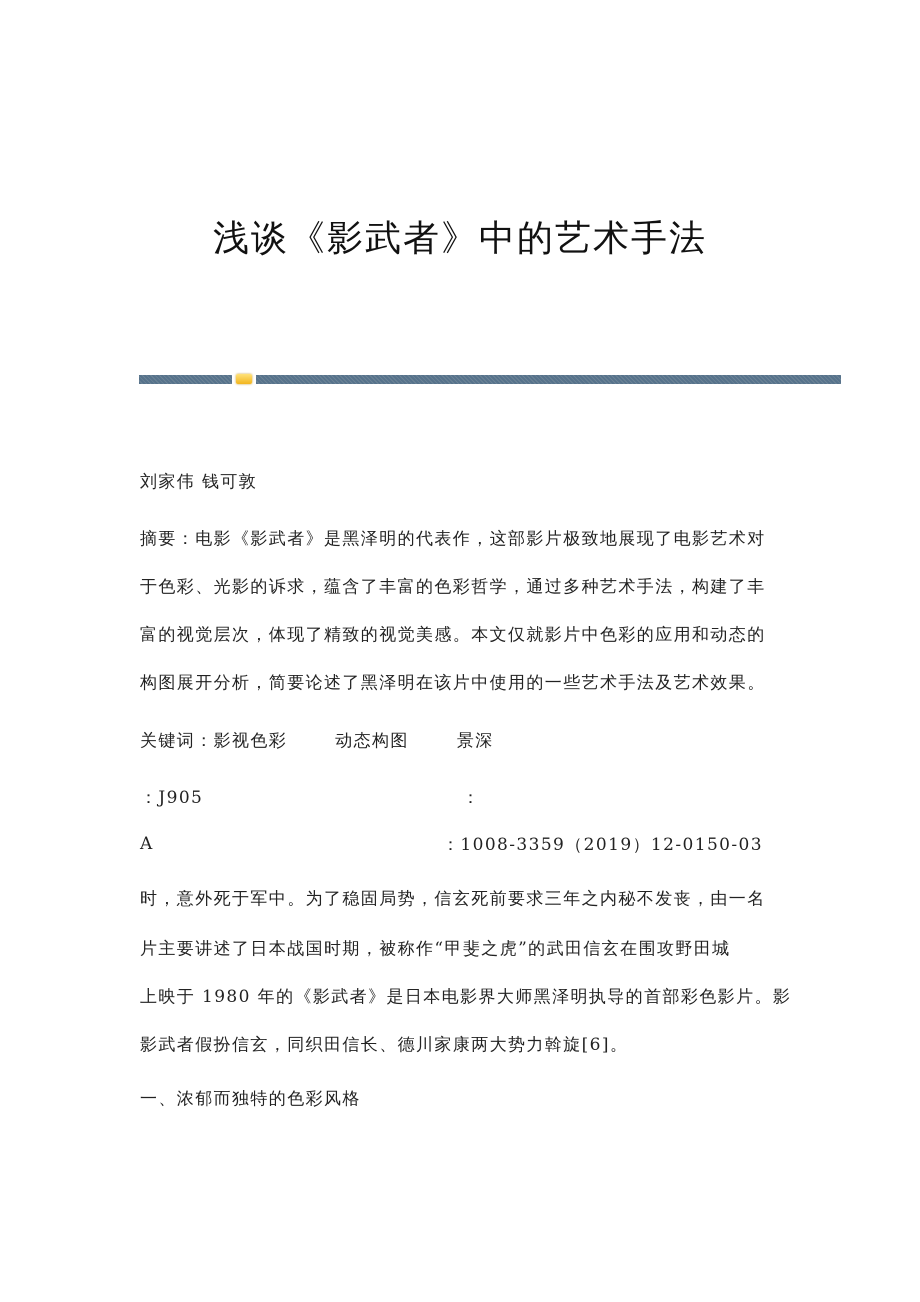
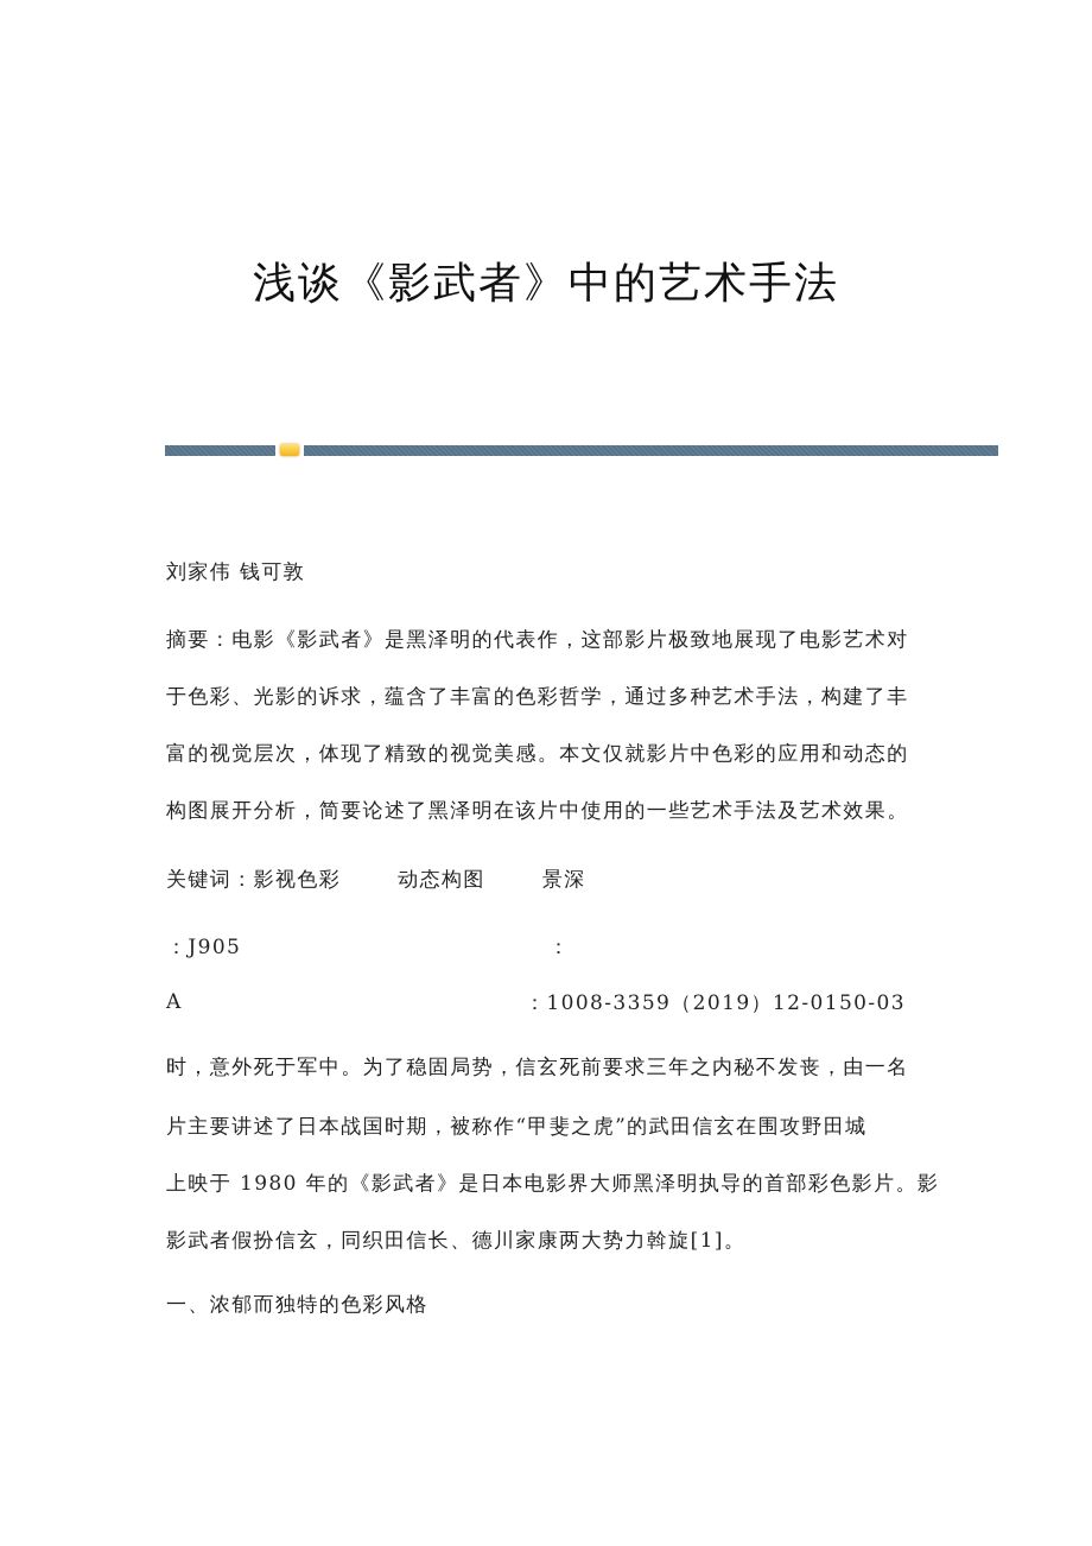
  浅谈《影武者》中的艺术手法
  刘家伟 钱可敦
  摘要：电影《影武者》是黑泽明的代表作，这部影片极致地展现了电影艺术对
  于色彩、光影的诉求，蕴含了丰富的色彩哲学，通过多种艺术手法，构建了丰
  富的视觉层次，体现了精致的视觉美感。本文仅就影片中色彩的应用和动态的
  构图展开分析，简要论述了黑泽明在该片中使用的一些艺术手法及艺术效果。
  关键词：影视色彩 动态构图 景深
  ：J905
  ：
  A
  ：1008-3359（2019）12-0150-03
  时，意外死于军中。为了稳固局势，信玄死前要求三年之内秘不发丧，由一名
  片主要讲述了日本战国时期，被称作“甲斐之虎”的武田信玄在围攻野田城
  上映于 1980 年的《影武者》是日本电影界大师黑泽明执导的首部彩色影片。影
- 影武者假扮信玄，同织田信长、德川家康两大势力斡旋[6]。
+ 影武者假扮信玄，同织田信长、德川家康两大势力斡旋[1]。
  一、浓郁而独特的色彩风格
